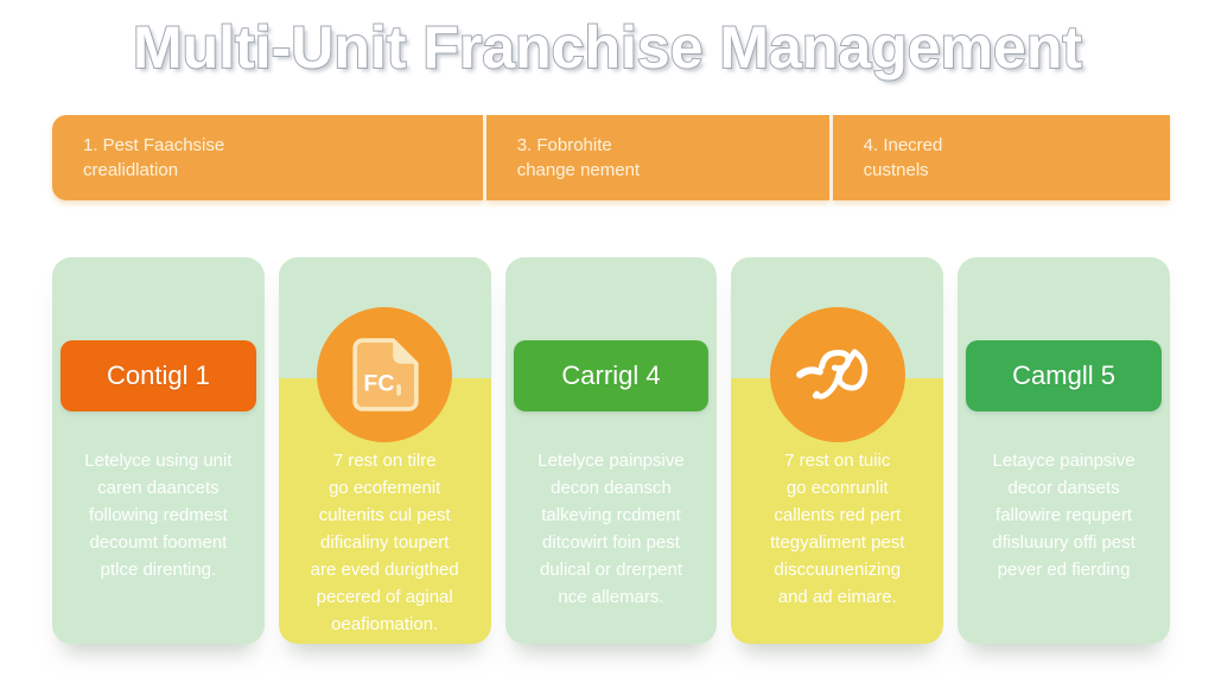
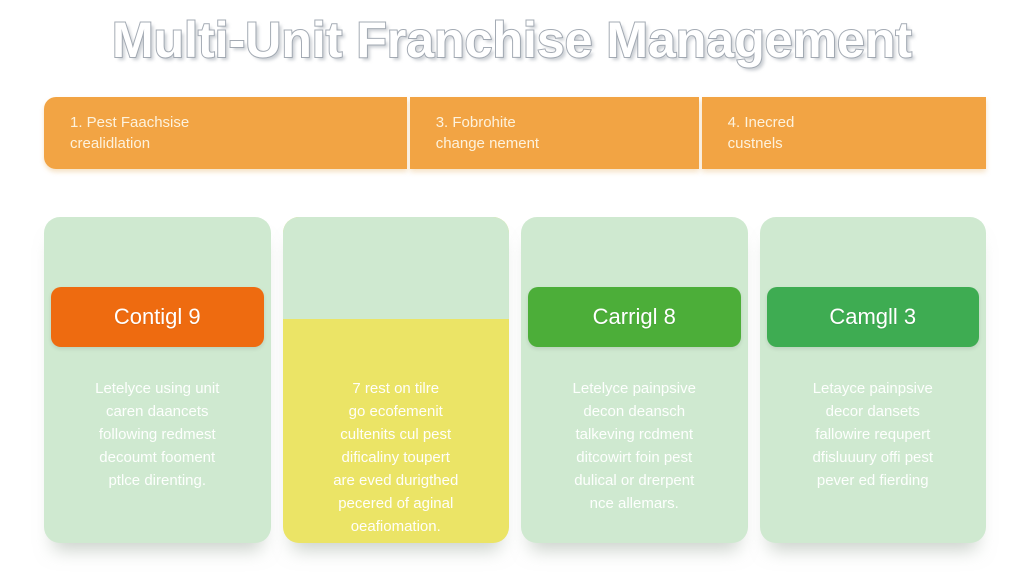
  Multi-Unit Franchise Management
  1. Pest Faachsise
  crealidlation
  3. Fobrohite
  change nement
  4. Inecred
  custnels
- Contigl 1
+ Contigl 9
  Letelyce using unit
  caren daancets
  following redmest
  decoumt fooment
  ptlce direnting.
- FC
  7 rest on tilre
  go ecofemenit
  cultenits cul pest
  dificaliny toupert
  are eved durigthed
  pecered of aginal
  oeafiomation.
- Carrigl 4
+ Carrigl 8
  Letelyce painpsive
  decon deansch
  talkeving rcdment
  ditcowirt foin pest
  dulical or drerpent
  nce allemars.
- 7 rest on tuiic
- go econrunlit
- callents red pert
- ttegyaliment pest
- disccuunenizing
- and ad eimare.
- Camgll 5
+ Camgll 3
  Letayce painpsive
  decor dansets
  fallowire requpert
  dfisluuury offi pest
  pever ed fierding
